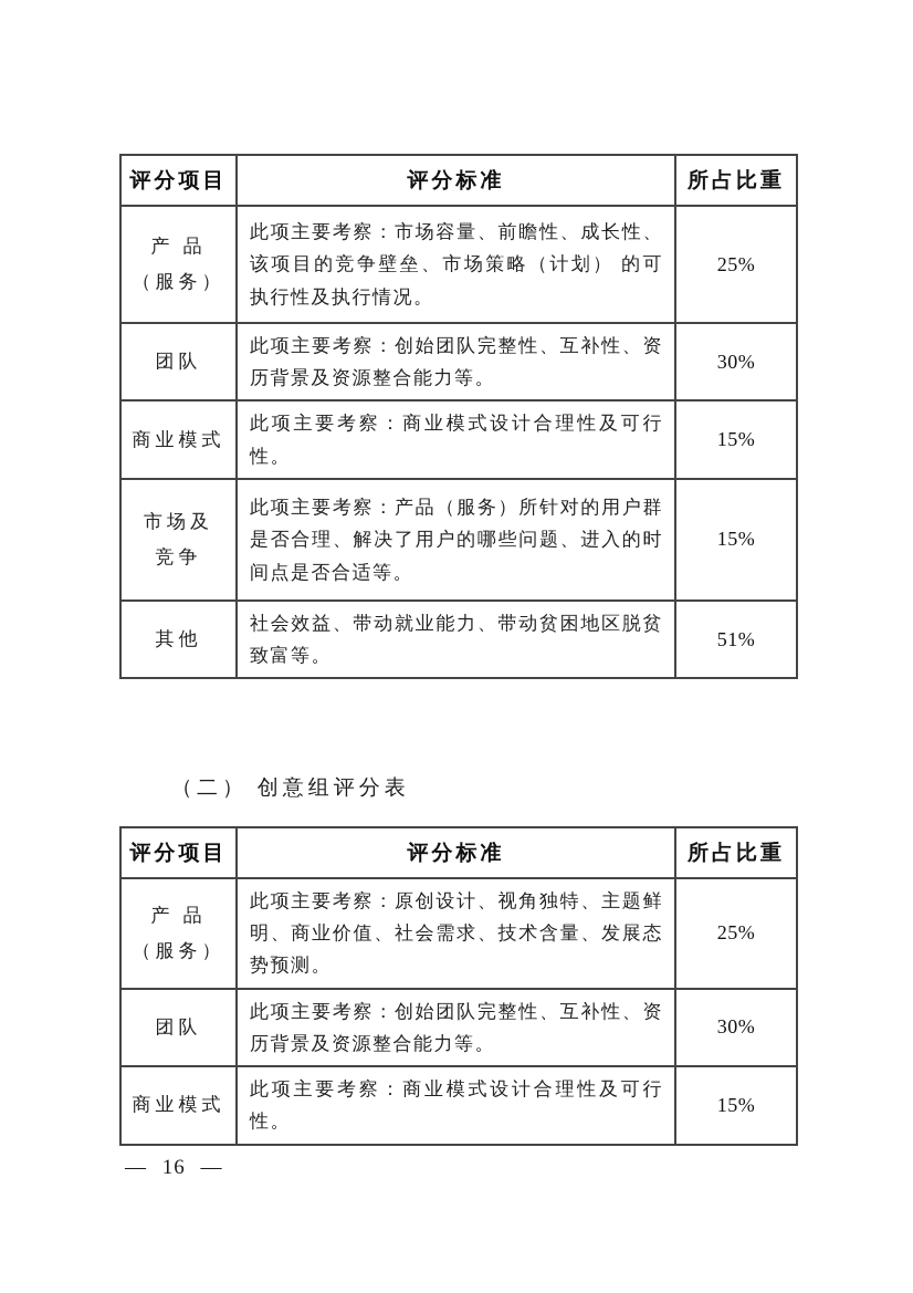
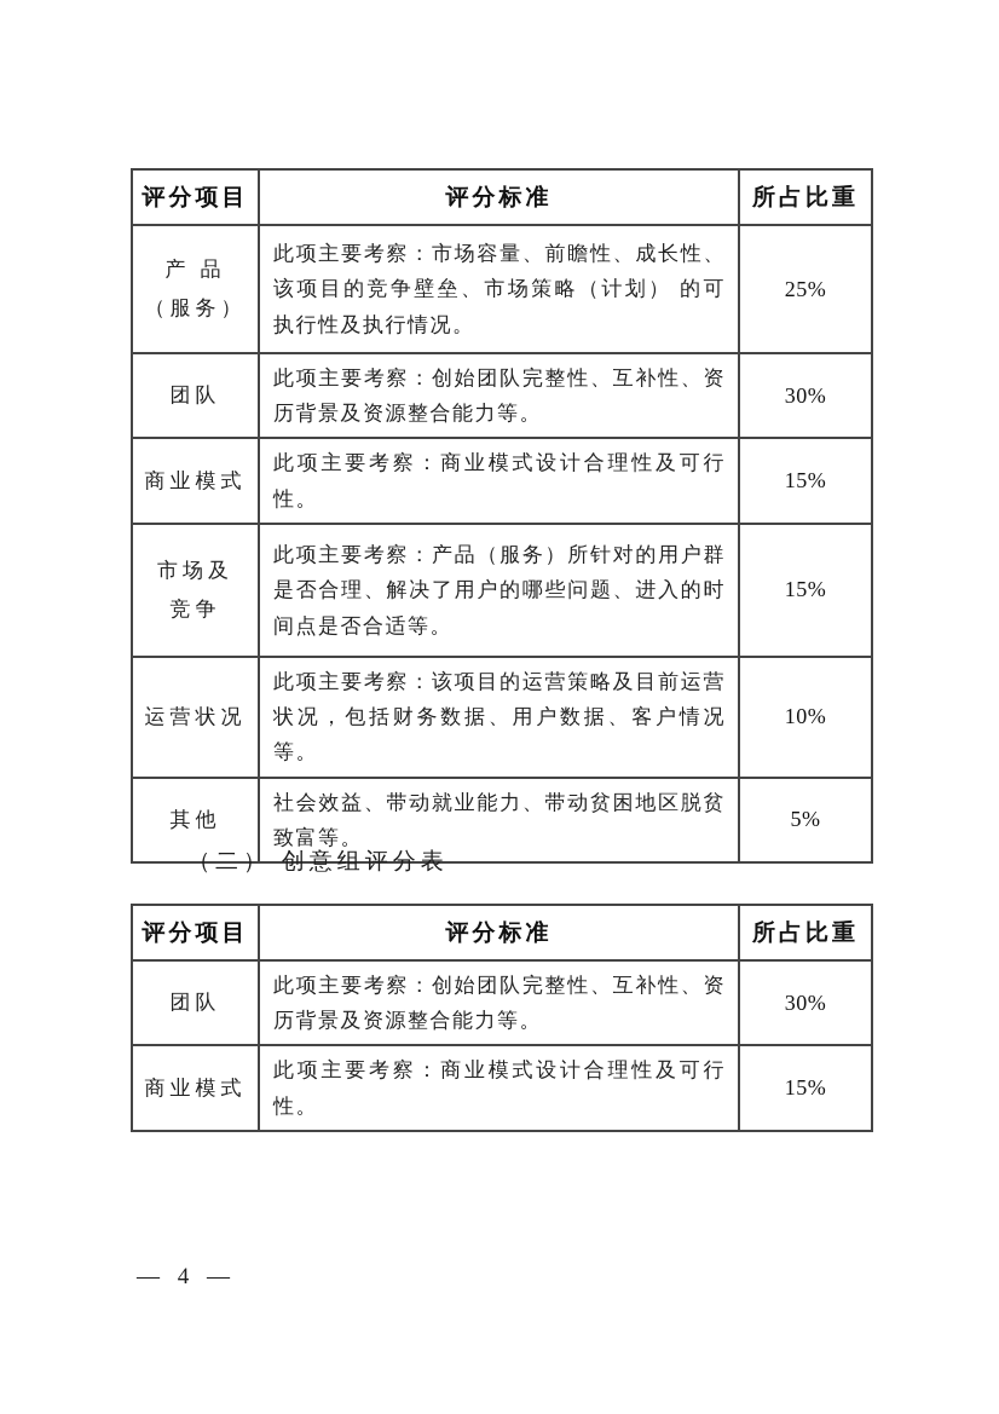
  评分项目	评分标准	所占比重
  产 品 （服务）	此项主要考察：市场容量、前瞻性、成长性、该项目的竞争壁垒、市场策略（计划） 的可执行性及执行情况。	25%
  团队	此项主要考察：创始团队完整性、互补性、资历背景及资源整合能力等。	30%
  商业模式	此项主要考察：商业模式设计合理性及可行性。	15%
  市场及 竞争	此项主要考察：产品（服务）所针对的用户群是否合理、解决了用户的哪些问题、进入的时间点是否合适等。	15%
+ 运营状况	此项主要考察：该项目的运营策略及目前运营状况，包括财务数据、用户数据、客户情况等。	10%
- 其他	社会效益、带动就业能力、带动贫困地区脱贫致富等。	51%
+ 其他	社会效益、带动就业能力、带动贫困地区脱贫致富等。	5%
  （二） 创意组评分表
  评分项目	评分标准	所占比重
- 产 品 （服务）	此项主要考察：原创设计、视角独特、主题鲜明、商业价值、社会需求、技术含量、发展态势预测。	25%
  团队	此项主要考察：创始团队完整性、互补性、资历背景及资源整合能力等。	30%
  商业模式	此项主要考察：商业模式设计合理性及可行性。	15%
- — 16 —
+ — 4 —
